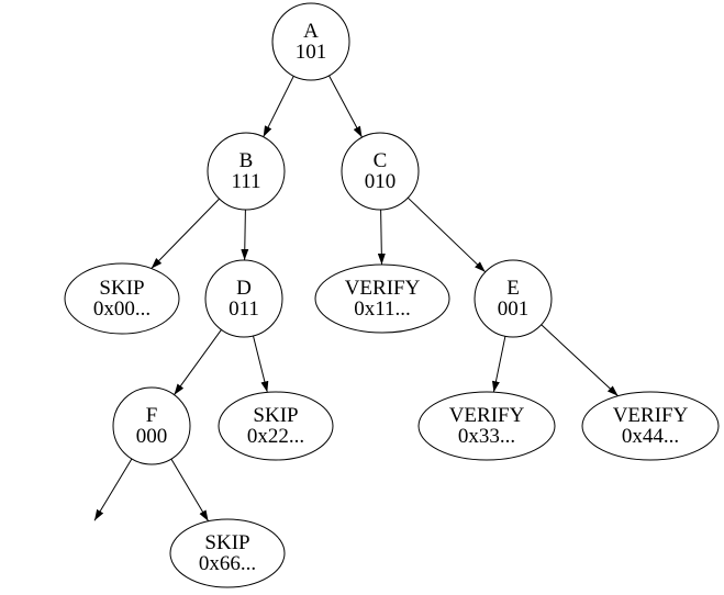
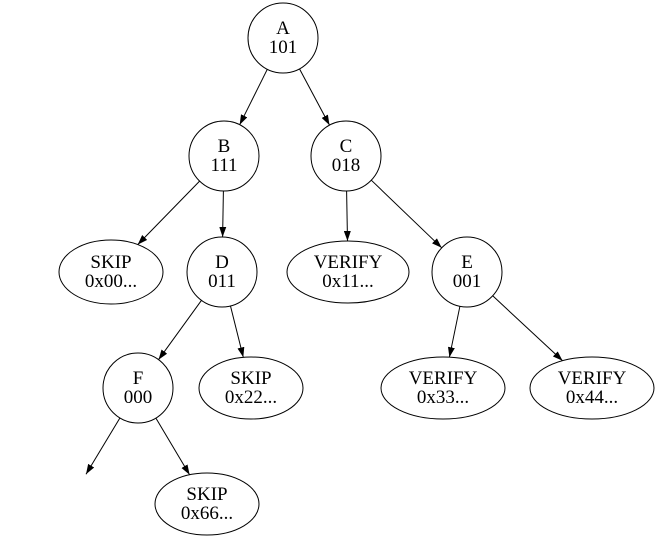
  A 101
  B 111
- C 010
+ C 018
  SKIP 0x00...
  D 011
  VERIFY 0x11...
  E 001
  F 000
  SKIP 0x22...
  VERIFY 0x33...
  VERIFY 0x44...
  SKIP 0x66...
